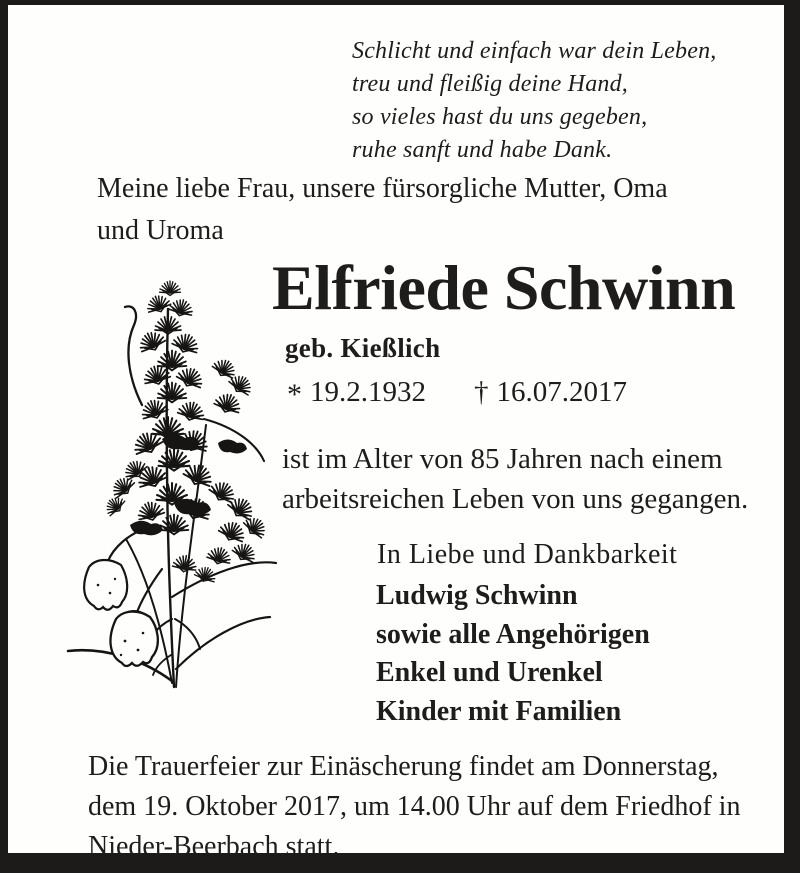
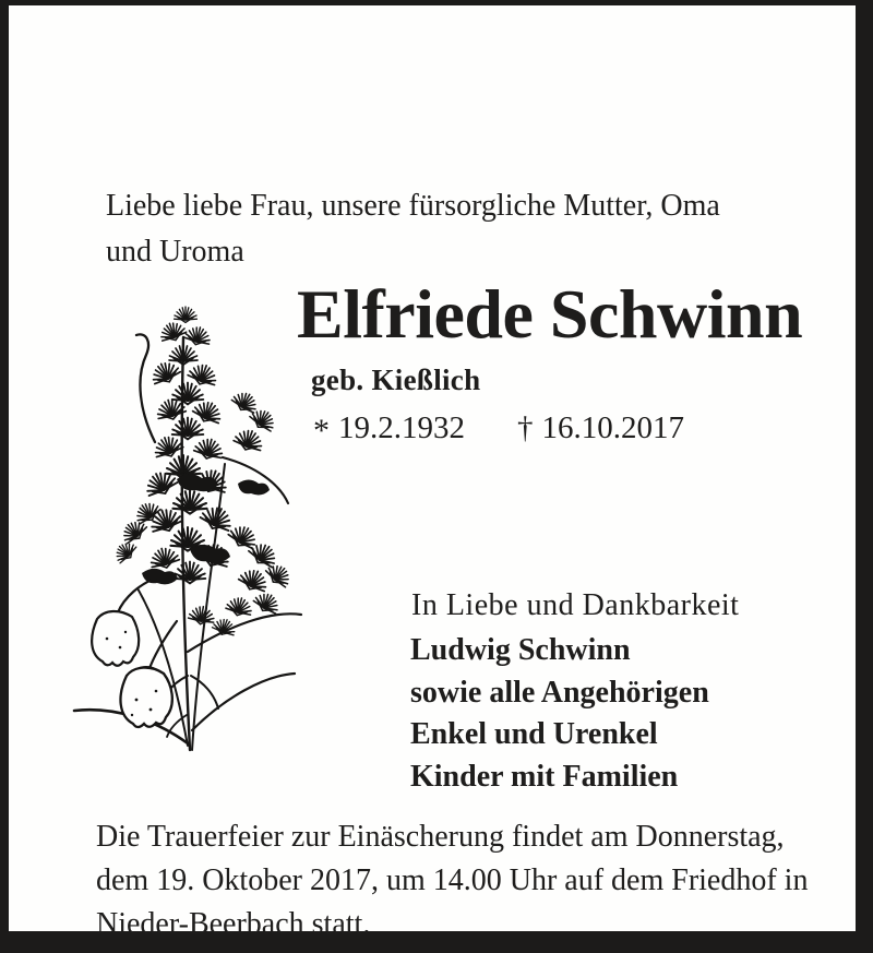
- Schlicht und einfach war dein Leben,
- treu und fleißig deine Hand,
- so vieles hast du uns gegeben,
- ruhe sanft und habe Dank.
- Meine liebe Frau, unsere fürsorgliche Mutter, Oma
+ Liebe liebe Frau, unsere fürsorgliche Mutter, Oma
  und Uroma
  Elfriede Schwinn
  geb. Kießlich
- * 19.2.1932 † 16.07.2017
+ * 19.2.1932 † 16.10.2017
- ist im Alter von 85 Jahren nach einem
- arbeitsreichen Leben von uns gegangen.
  In Liebe und Dankbarkeit
  Ludwig Schwinn
  sowie alle Angehörigen
  Enkel und Urenkel
  Kinder mit Familien
  Die Trauerfeier zur Einäscherung findet am Donnerstag,
  dem 19. Oktober 2017, um 14.00 Uhr auf dem Friedhof in
  Nieder-Beerbach statt.
